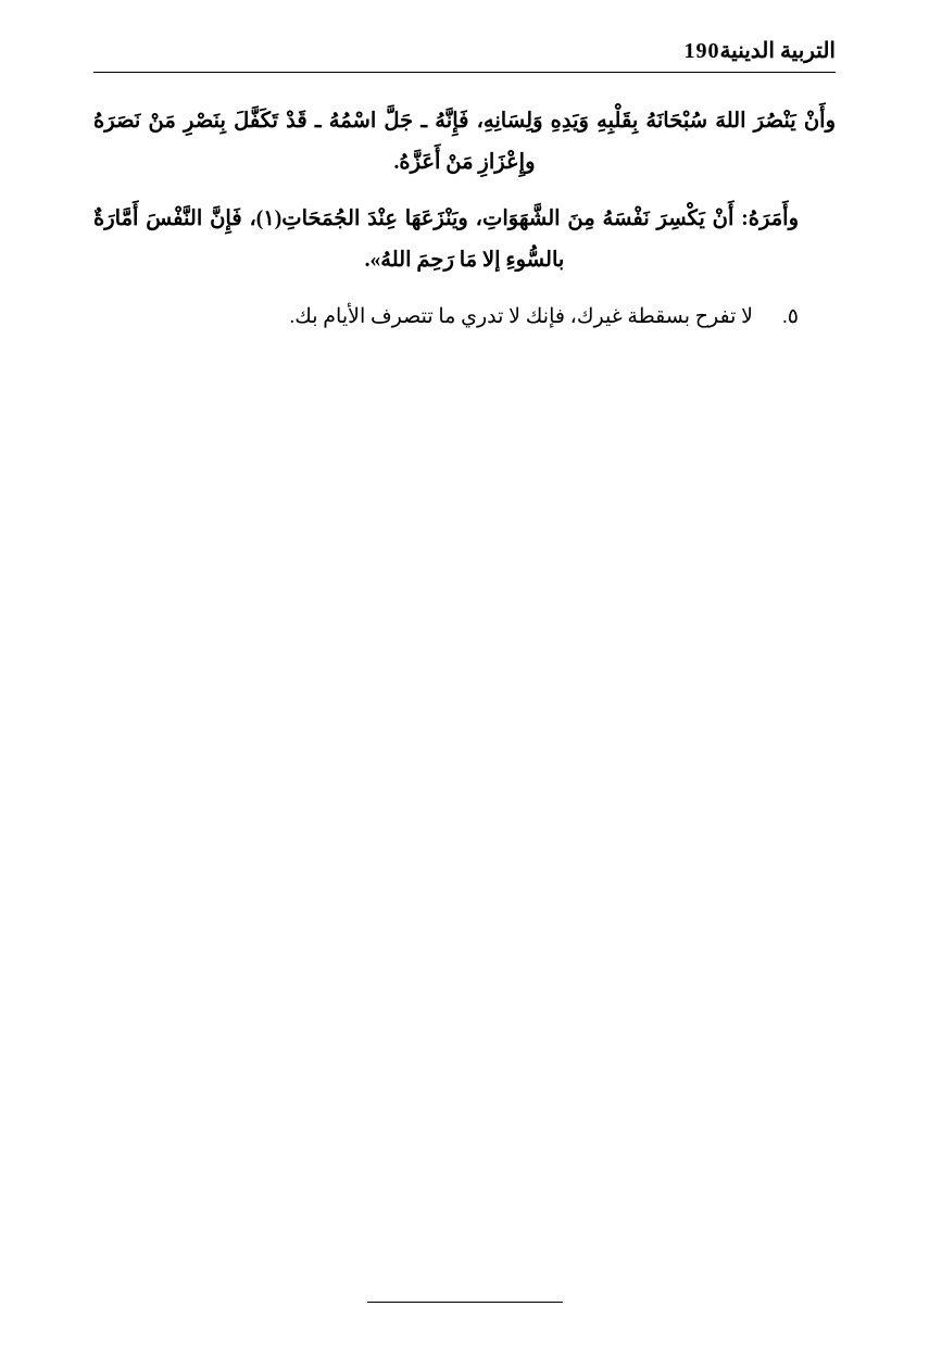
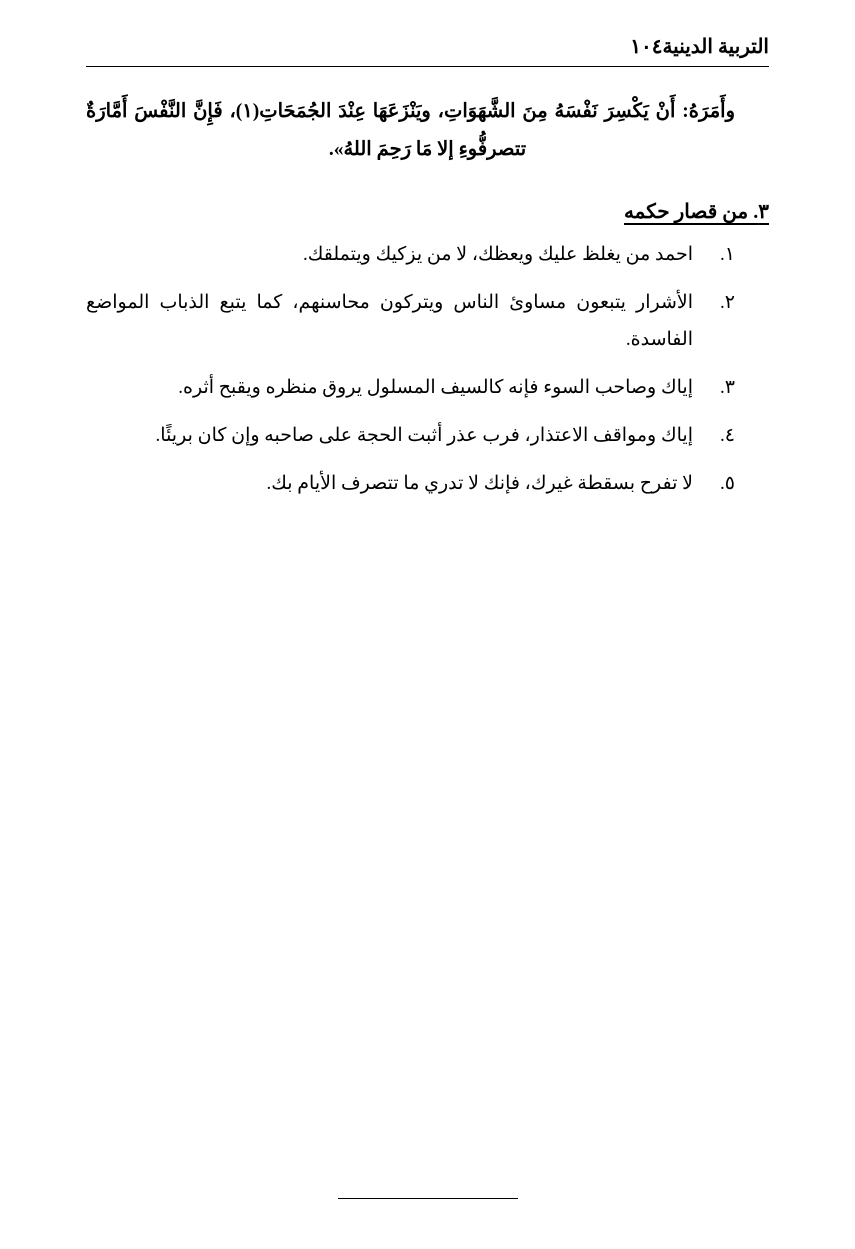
  التربية الدينية
- 190
+ ١٠٤
- وأَنْ يَنْصُرَ اللهَ سُبْحَانَهُ بِقَلْبِهِ وَيَدِهِ وَلِسَانِهِ، فَإِنَّهُ ـ جَلَّ اسْمُهُ ـ قَدْ تَكَفَّلَ بِنَصْرِ مَنْ نَصَرَهُ وإِعْزَازِ مَنْ أَعَزَّهُ.
- وأَمَرَهُ: أَنْ يَكْسِرَ نَفْسَهُ مِنَ الشَّهَوَاتِ، ويَنْزَعَهَا عِنْدَ الجُمَحَاتِ(١)، فَإِنَّ النَّفْسَ أَمَّارَةٌ بالسُّوءِ إلا مَا رَحِمَ اللهُ».
+ وأَمَرَهُ: أَنْ يَكْسِرَ نَفْسَهُ مِنَ الشَّهَوَاتِ، ويَنْزَعَهَا عِنْدَ الجُمَحَاتِ(١)، فَإِنَّ النَّفْسَ أَمَّارَةٌ تتصرفُّوءِ إلا مَا رَحِمَ اللهُ».
+ ٣. من قصار حكمه
+ ١.
+ احمد من يغلظ عليك ويعظك، لا من يزكيك ويتملقك.
+ ٢.
+ الأشرار يتبعون مساوئ الناس ويتركون محاسنهم، كما يتبع الذباب المواضع الفاسدة.
+ ٣.
+ إياك وصاحب السوء فإنه كالسيف المسلول يروق منظره ويقبح أثره.
+ ٤.
+ إياك ومواقف الاعتذار، فرب عذر أثبت الحجة على صاحبه وإن كان بريئًا.
  ٥.
  لا تفرح بسقطة غيرك، فإنك لا تدري ما تتصرف الأيام بك.
